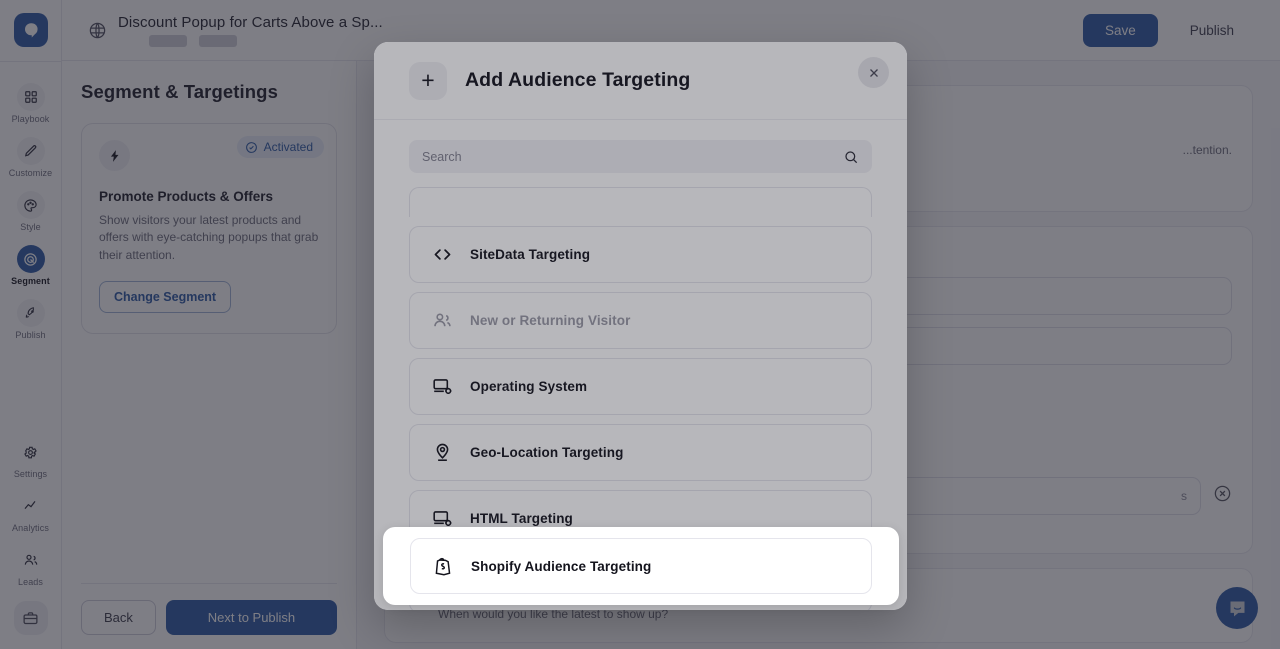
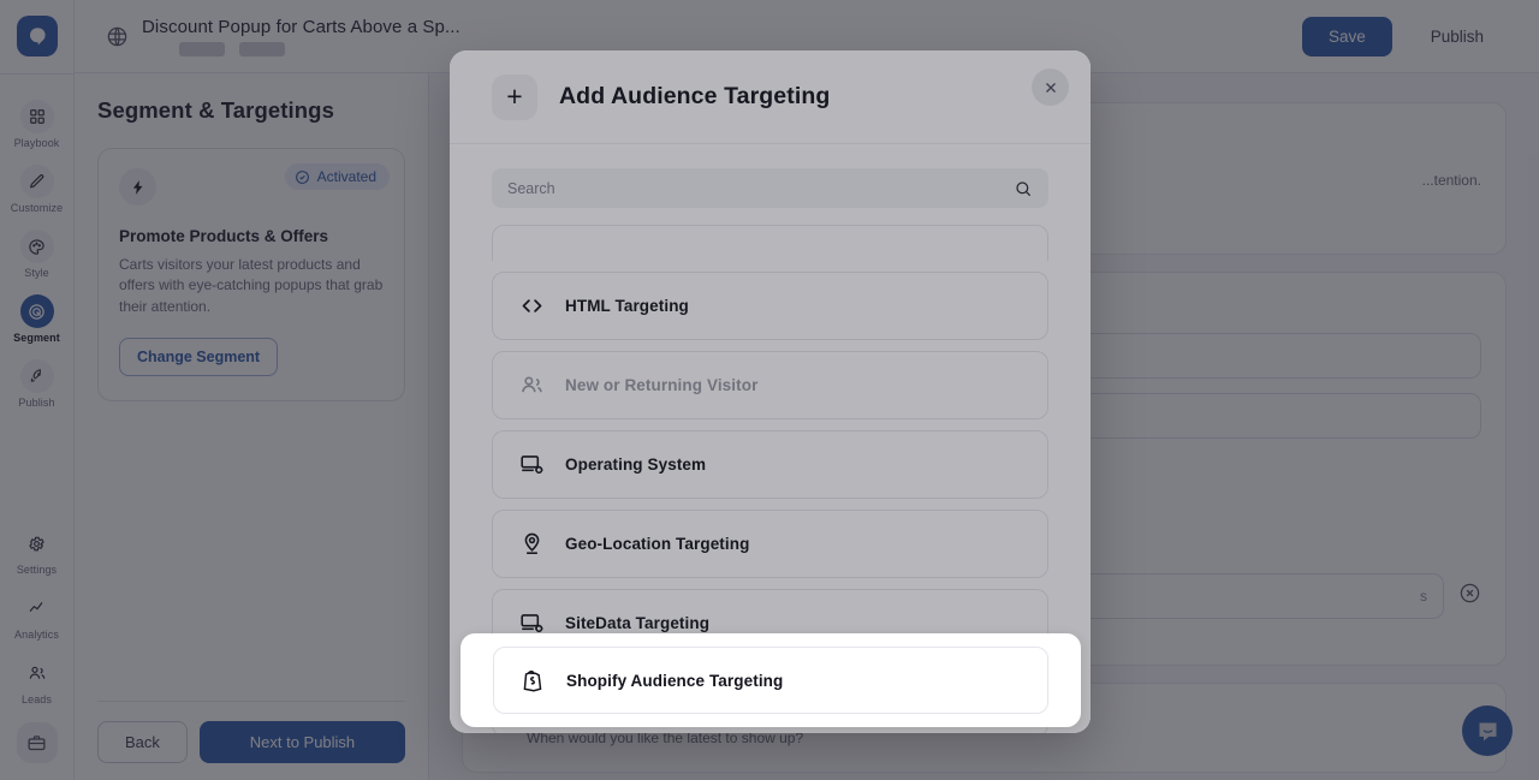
  Playbook
  Customize
  Style
  Segment
  Publish
  Settings
  Analytics
  Leads
  Discount Popup for Carts Above a Sp...
  Save
  Publish
  Segment & Targetings
  Activated
  Promote Products & Offers
- Show visitors your latest products and offers with eye-catching popups that grab their attention.
+ Carts visitors your latest products and offers with eye-catching popups that grab their attention.
  Change Segment
  Back
  Next to Publish
  ...tention.
  s
  When would you like the latest to show up?
  +
  Add Audience Targeting
  Search
- SiteData Targeting
+ HTML Targeting
  New or Returning Visitor
  Operating System
  Geo-Location Targeting
- HTML Targeting
+ SiteData Targeting
  Shopify Audience Targeting
